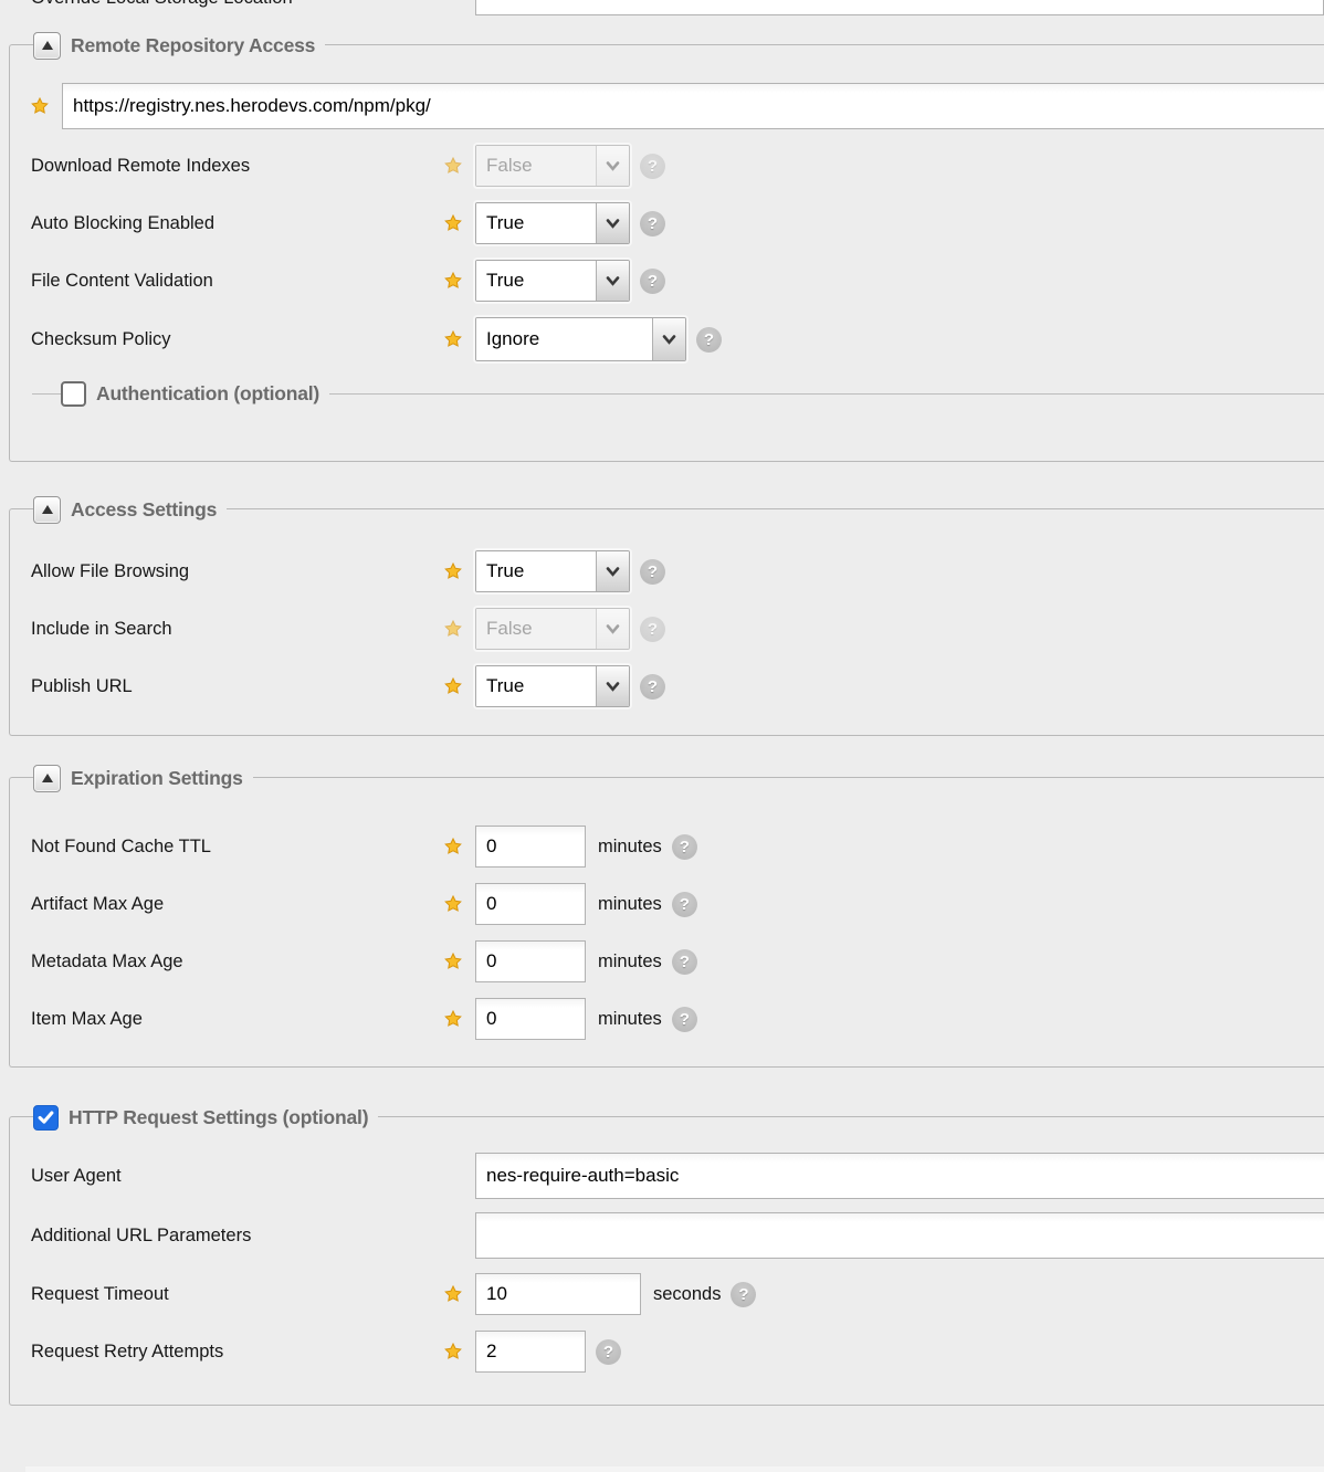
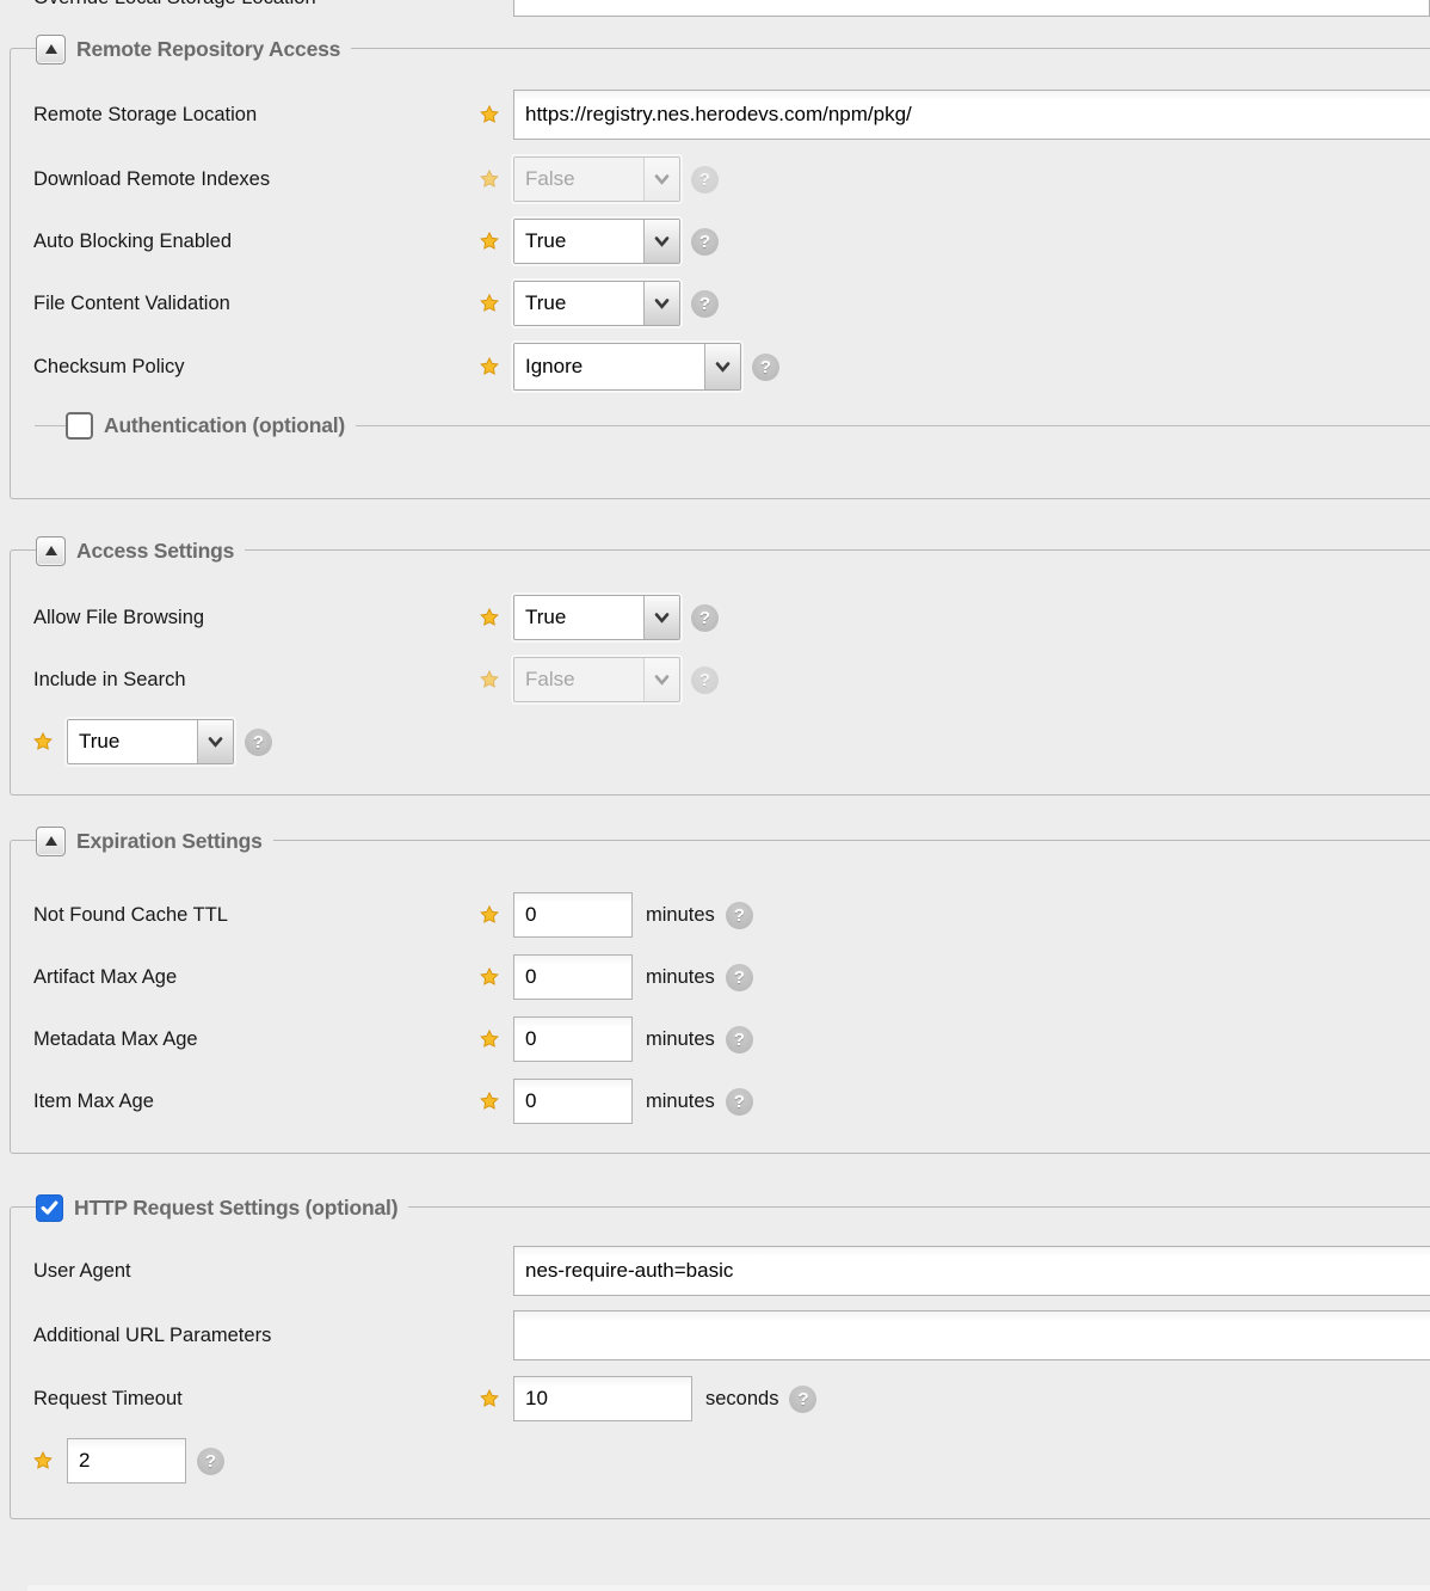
  Remote Repository Access
+ Remote Storage Location
  https://registry.nes.herodevs.com/npm/pkg/
  Download Remote Indexes
  False
  ?
  Auto Blocking Enabled
  True
  ?
  File Content Validation
  True
  ?
  Checksum Policy
  Ignore
  ?
  Authentication (optional)
  Access Settings
  Allow File Browsing
  True
  ?
  Include in Search
  False
  ?
- Publish URL
  True
  ?
  Expiration Settings
  Not Found Cache TTL
  0
  minutes
  ?
  Artifact Max Age
  0
  minutes
  ?
  Metadata Max Age
  0
  minutes
  ?
  Item Max Age
  0
  minutes
  ?
  HTTP Request Settings (optional)
  User Agent
  nes-require-auth=basic
  Additional URL Parameters
  Request Timeout
  10
  seconds
  ?
- Request Retry Attempts
  2
  ?
